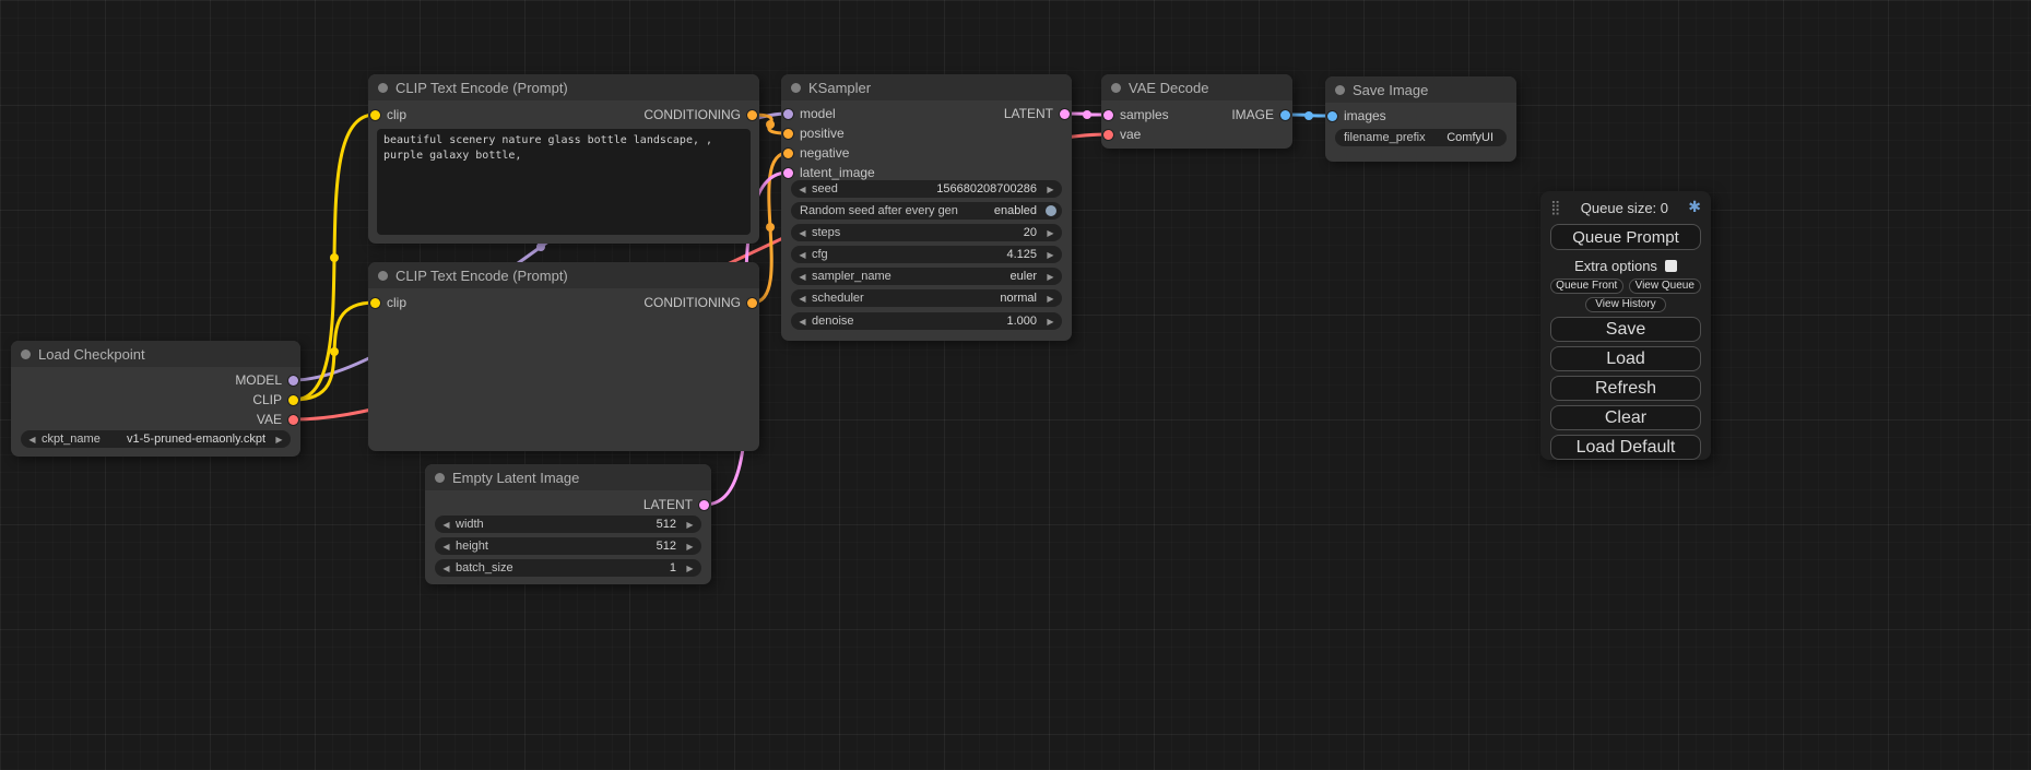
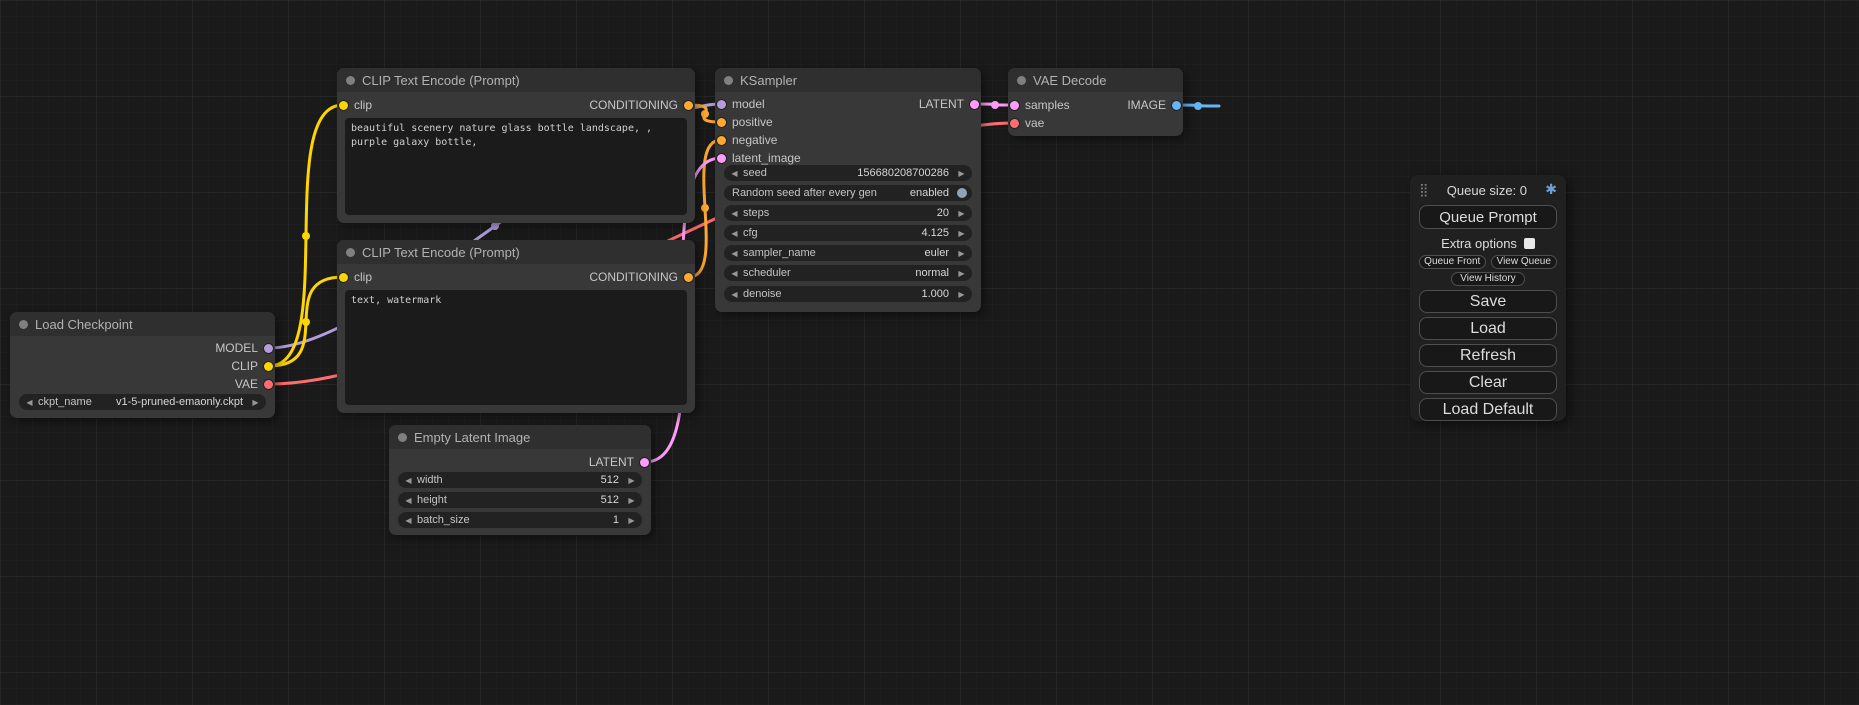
  Load Checkpoint
  MODEL
  CLIP
  VAE
  ◀
  ckpt_name
  v1-5-pruned-emaonly.ckpt
  ▶
  CLIP Text Encode (Prompt)
  clip
  CONDITIONING
  beautiful scenery nature glass bottle landscape, , purple galaxy bottle,
  CLIP Text Encode (Prompt)
  clip
  CONDITIONING
+ text, watermark
  Empty Latent Image
  LATENT
  ◀
  width
  512
  ▶
  ◀
  height
  512
  ▶
  ◀
  batch_size
  1
  ▶
  KSampler
  model
  positive
  negative
  latent_image
  LATENT
  ◀
  seed
  156680208700286
  ▶
  Random seed after every gen
  enabled
  ◀
  steps
  20
  ▶
  ◀
  cfg
  4.125
  ▶
  ◀
  sampler_name
  euler
  ▶
  ◀
  scheduler
  normal
  ▶
  ◀
  denoise
  1.000
  ▶
  VAE Decode
  samples
  vae
  IMAGE
- Save Image
- images
- filename_prefix
- ComfyUI
  ⣿
  Queue size: 0
  ✱
  Queue Prompt
  Extra options
  Queue Front
  View Queue
  View History
  Save
  Load
  Refresh
  Clear
  Load Default
